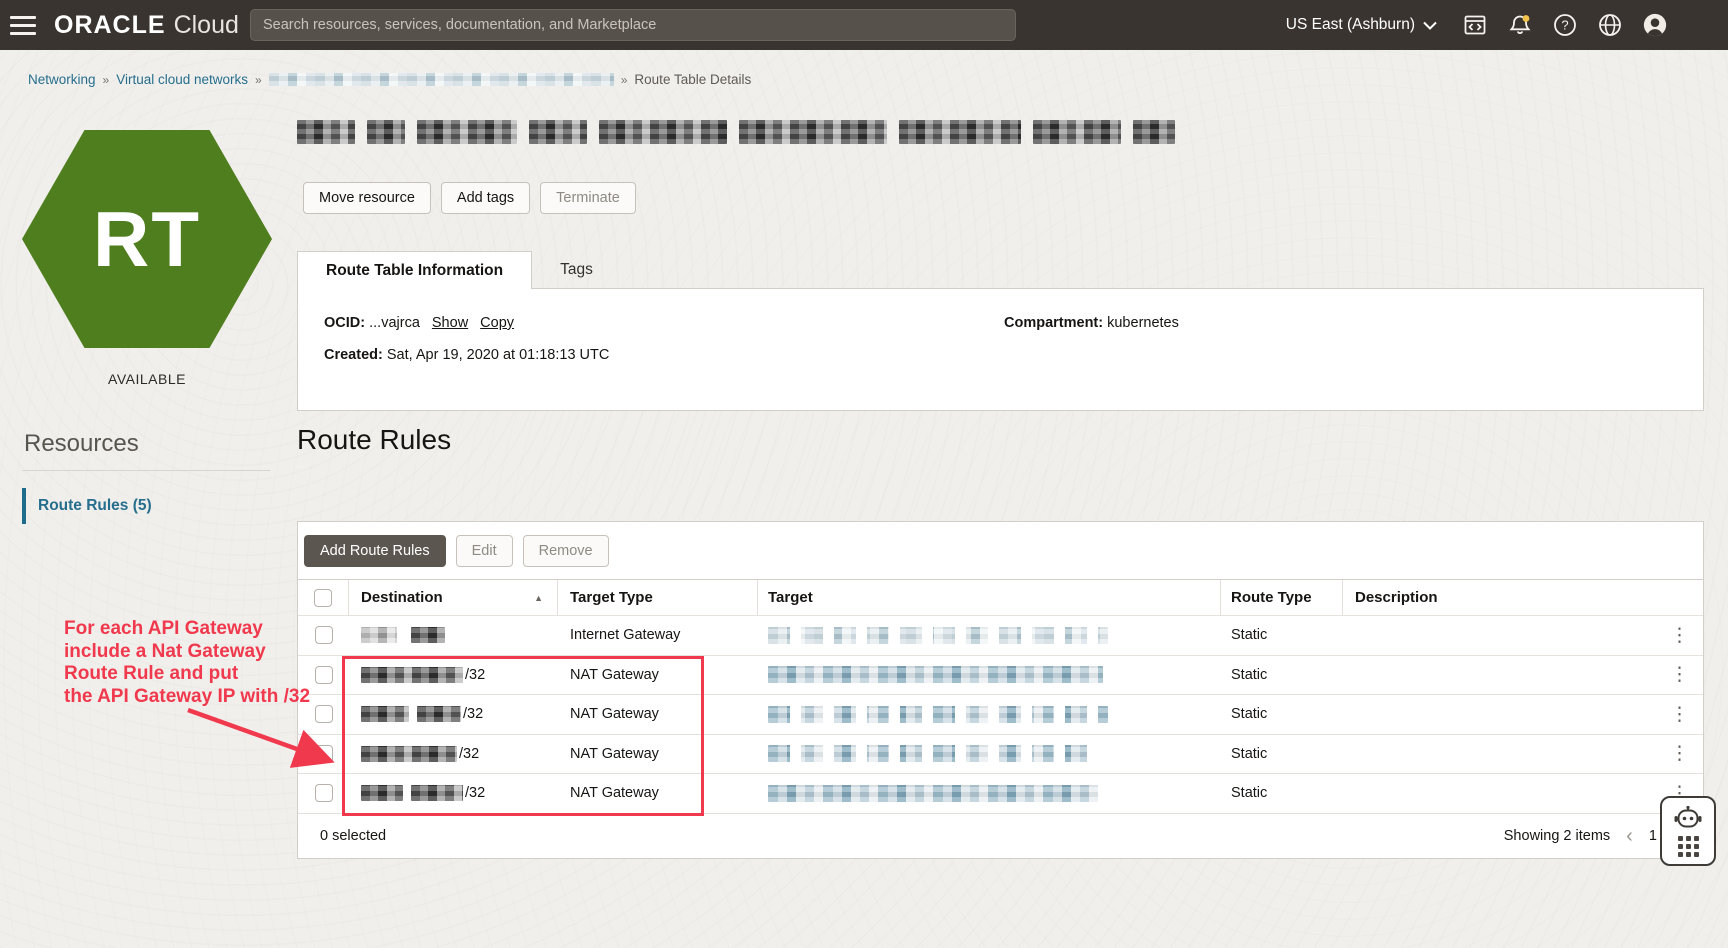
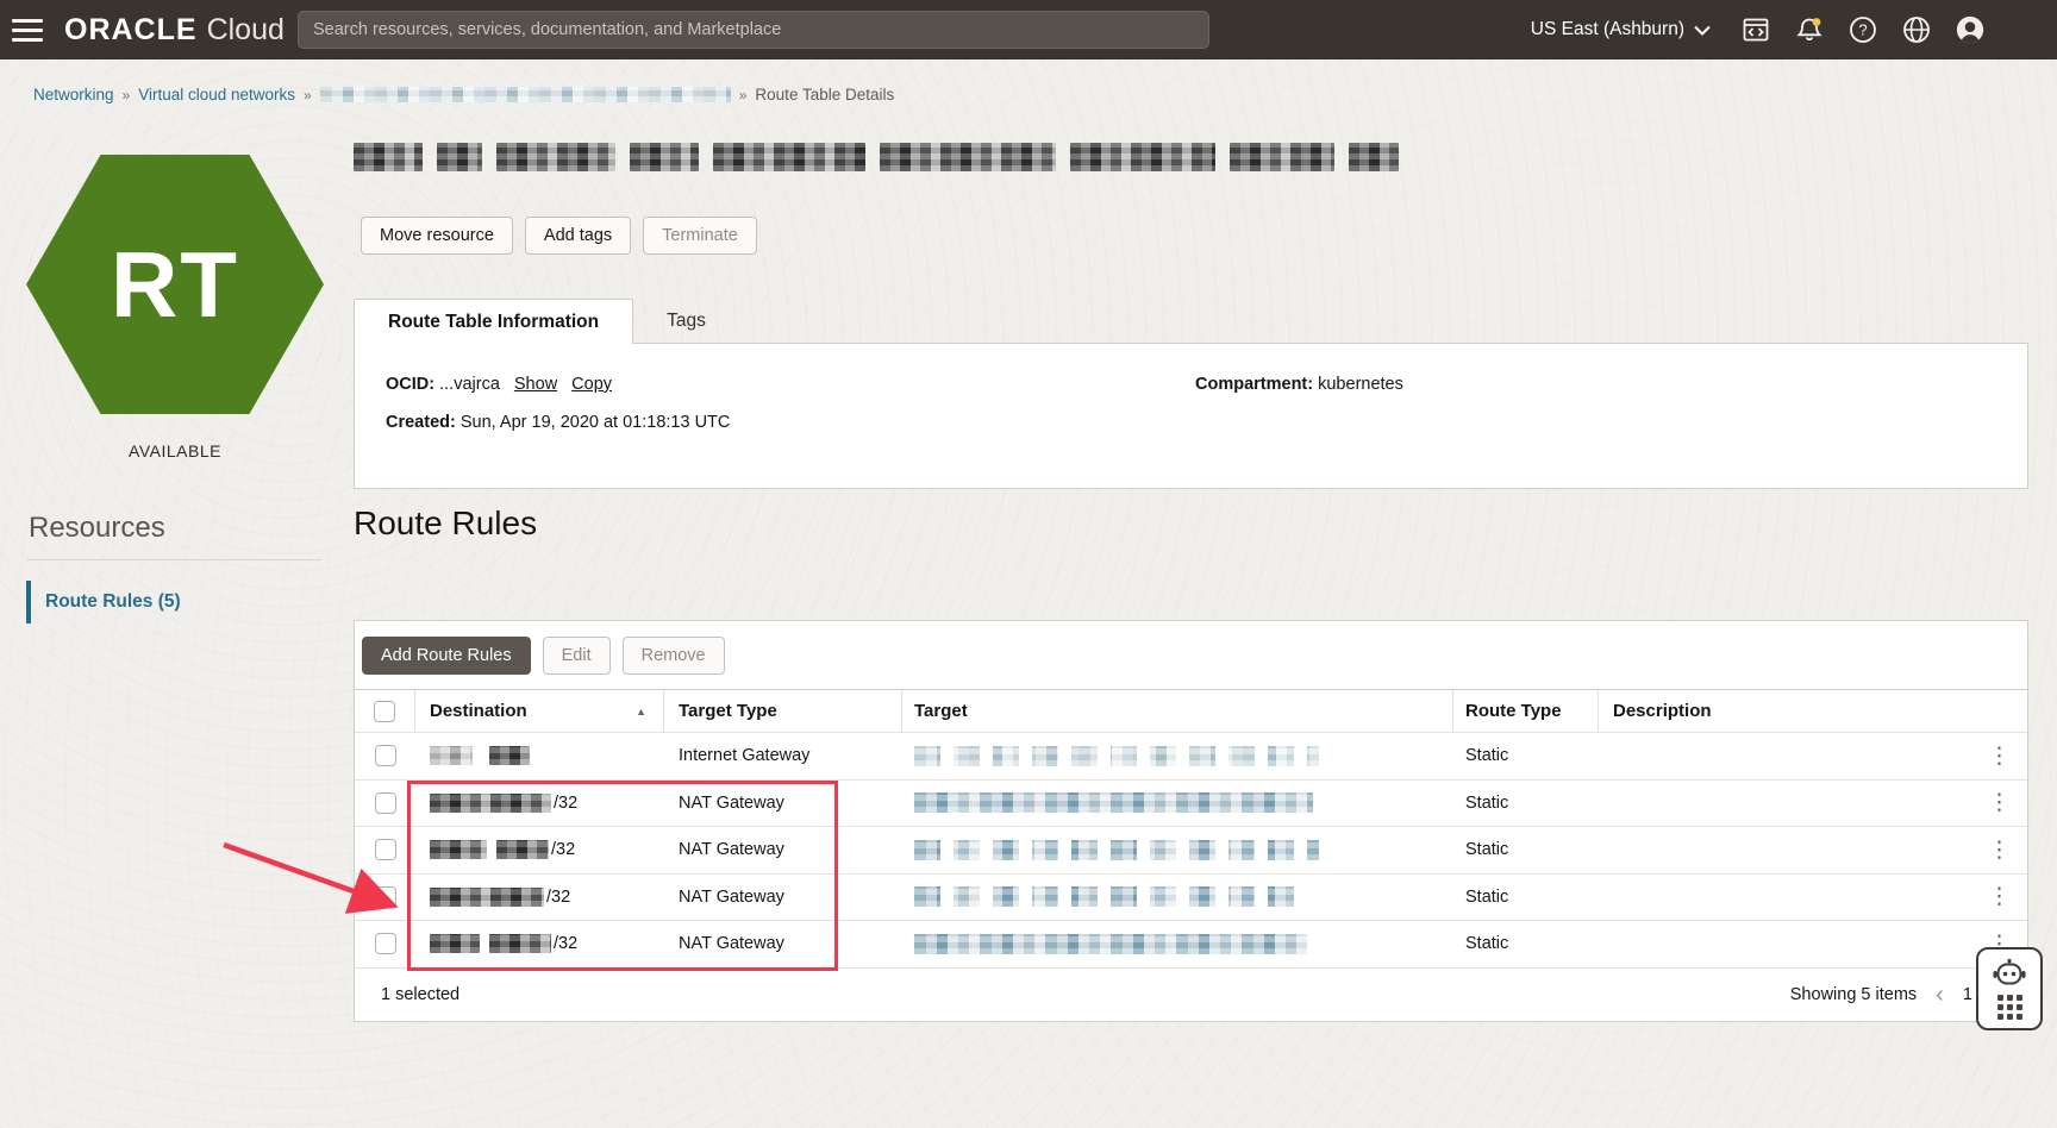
  ORACLE
  Cloud
  Search resources, services, documentation, and Marketplace
  US East (Ashburn)
  ?
  Networking
  »
  Virtual cloud networks
  »
  »
  Route Table Details
  RT
  AVAILABLE
  Resources
  Route Rules (5)
- For each API Gateway
- include a Nat Gateway
- Route Rule and put
- the API Gateway IP with /32
  Move resource
  Add tags
  Terminate
  Route Table Information
  Tags
  OCID: ...vajrca Show Copy
  Compartment: kubernetes
- Created: Sat, Apr 19, 2020 at 01:18:13 UTC
+ Created: Sun, Apr 19, 2020 at 01:18:13 UTC
  Route Rules
  Add Route Rules
  Edit
  Remove
  Destination
  ▲
  Target Type
  Target
  Route Type
  Description
  Internet Gateway
  Static
  ⋮
  /32
  NAT Gateway
  Static
  ⋮
  /32
  NAT Gateway
  Static
  ⋮
  /32
  NAT Gateway
  Static
  ⋮
  /32
  NAT Gateway
  Static
  ⋮
- 0 selected
+ 1 selected
- Showing 2 items
+ Showing 5 items
  ‹
